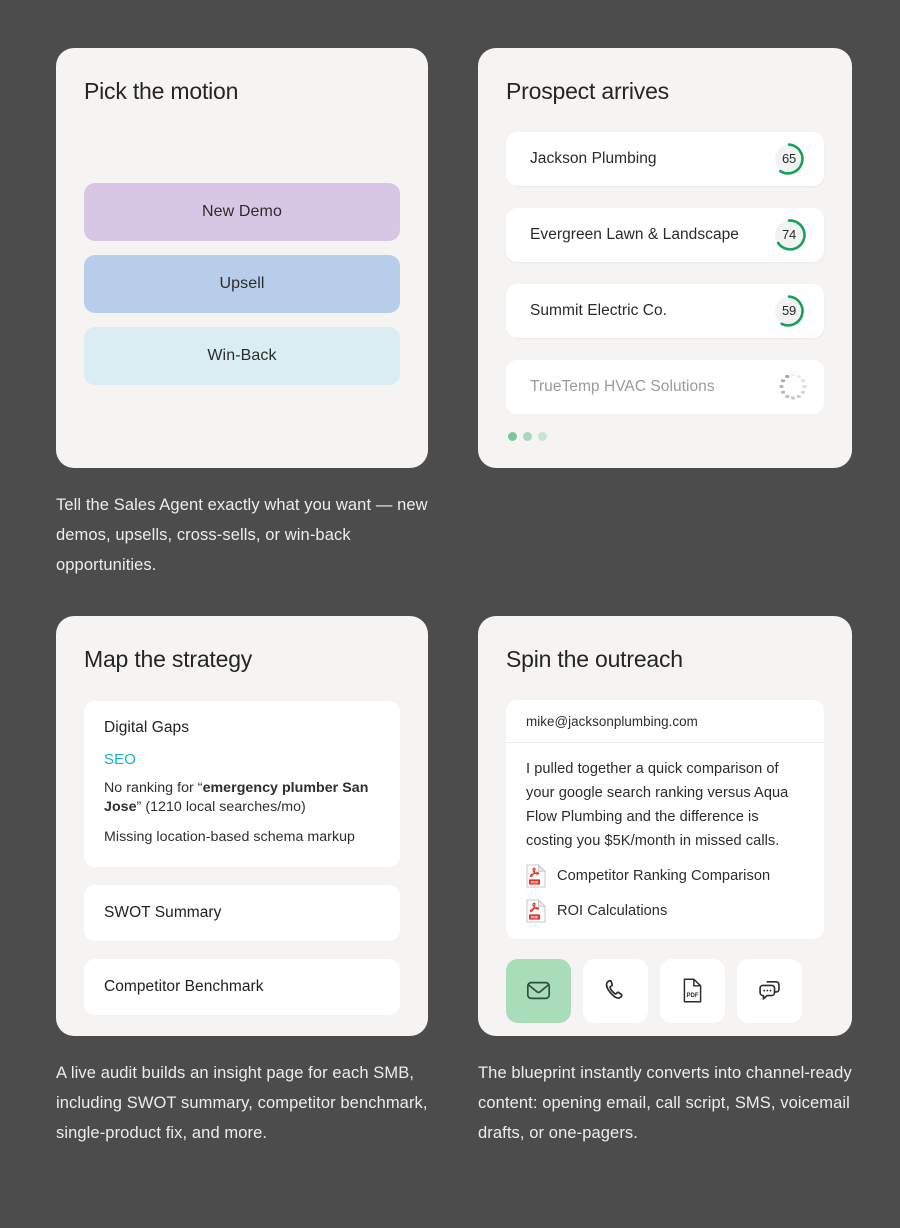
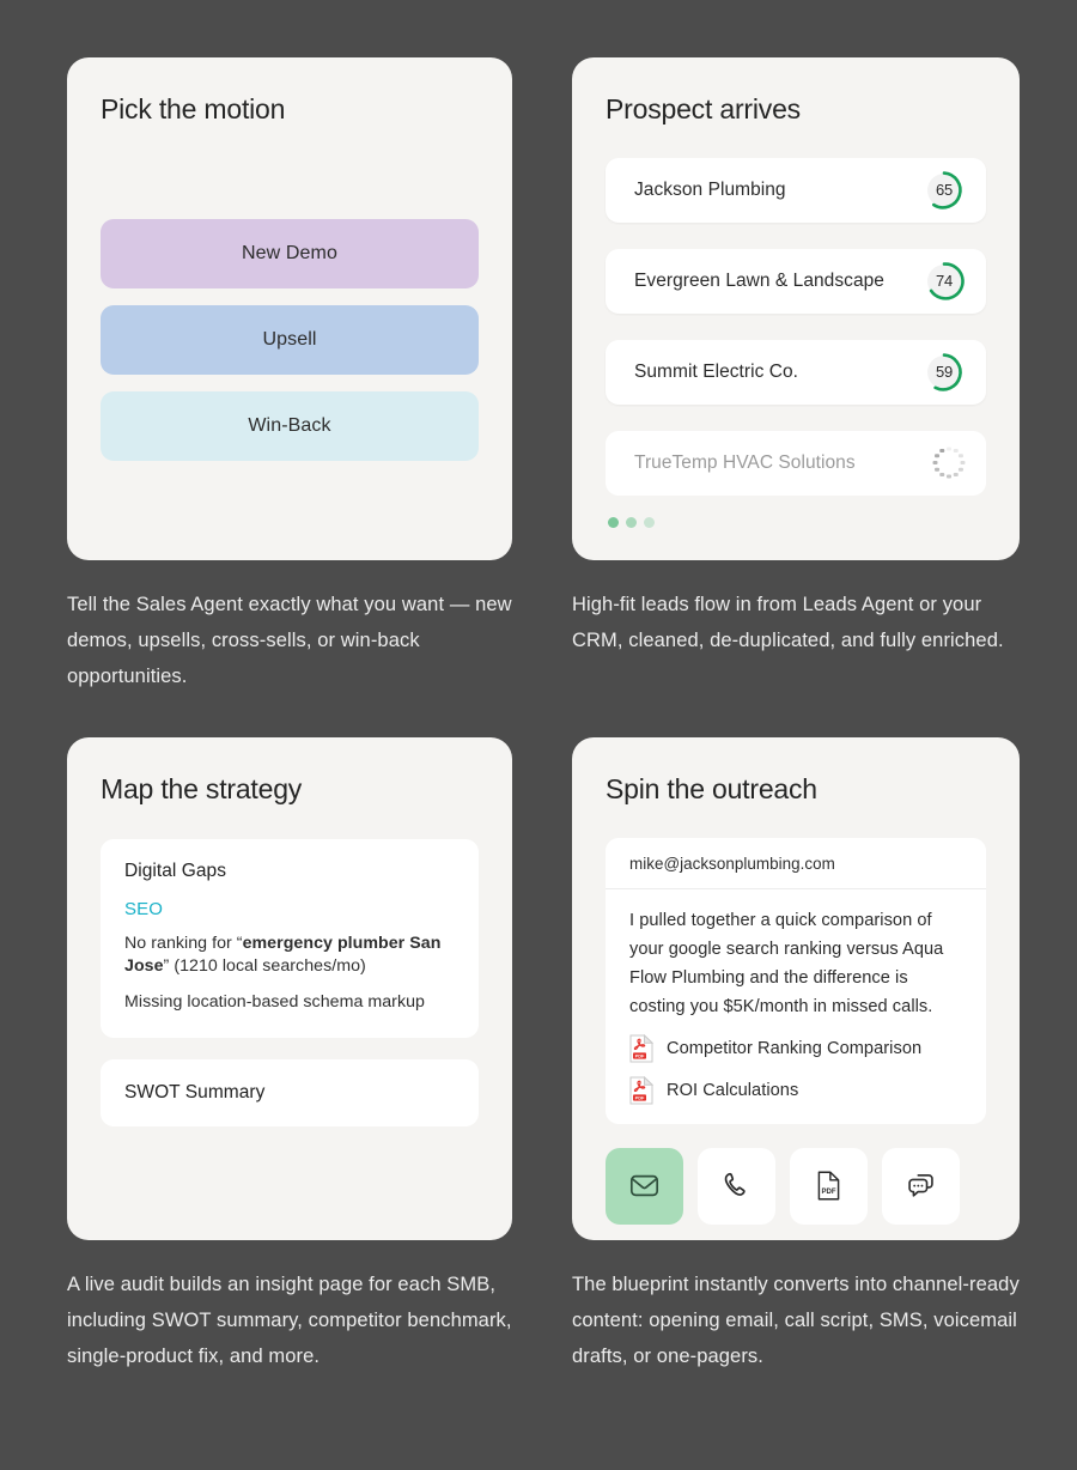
  Pick the motion
  New Demo
  Upsell
  Win-Back
  Tell the Sales Agent exactly what you want — new demos, upsells, cross-sells, or win-back opportunities.
  Prospect arrives
  Jackson Plumbing
  65
  Evergreen Lawn & Landscape
  74
  Summit Electric Co.
  59
  TrueTemp HVAC Solutions
+ High-fit leads flow in from Leads Agent or your CRM, cleaned, de-duplicated, and fully enriched.
  Map the strategy
  Digital Gaps
  SEO
  No ranking for “emergency plumber San Jose” (1210 local searches/mo)
  Missing location-based schema markup
  SWOT Summary
- Competitor Benchmark
  A live audit builds an insight page for each SMB, including SWOT summary, competitor benchmark, single-product fix, and more.
  Spin the outreach
  mike@jacksonplumbing.com
  I pulled together a quick comparison of your google search ranking versus Aqua Flow Plumbing and the difference is costing you $5K/month in missed calls.
  Competitor Ranking Comparison
  ROI Calculations
  The blueprint instantly converts into channel-ready content: opening email, call script, SMS, voicemail drafts, or one-pagers.
